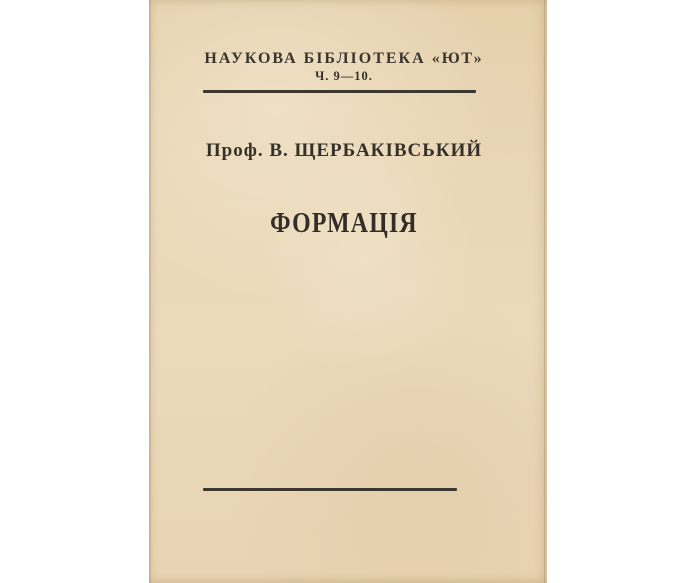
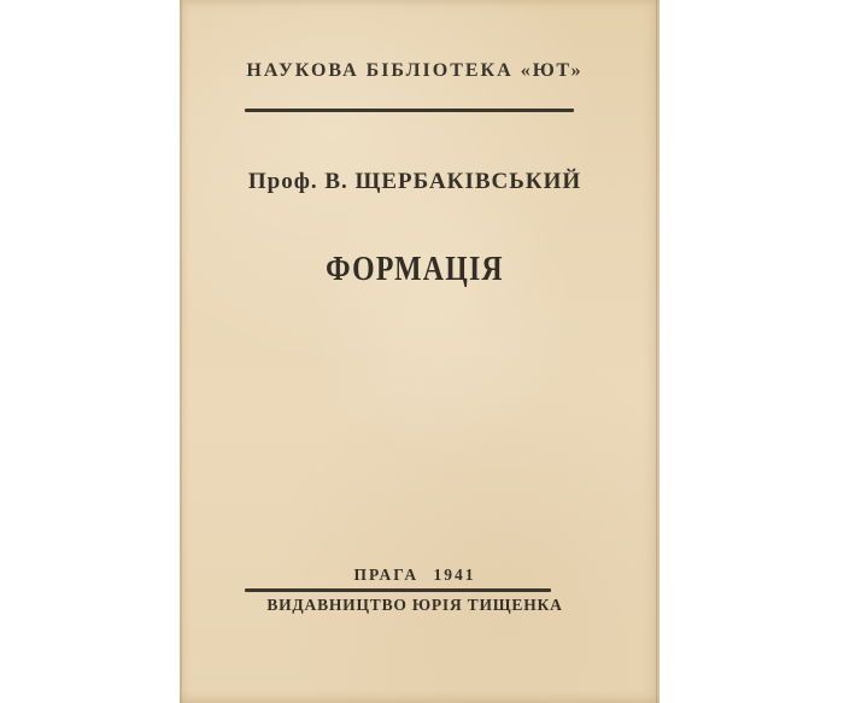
  НАУКОВА БІБЛІОТЕКА «ЮТ»
- Ч. 9—10.
  Проф. В. ЩЕРБАКІВСЬКИЙ
  ФОРМАЦІЯ
+ ПРАГА 1941
+ ВИДАВНИЦТВО ЮРІЯ ТИЩЕНКА
